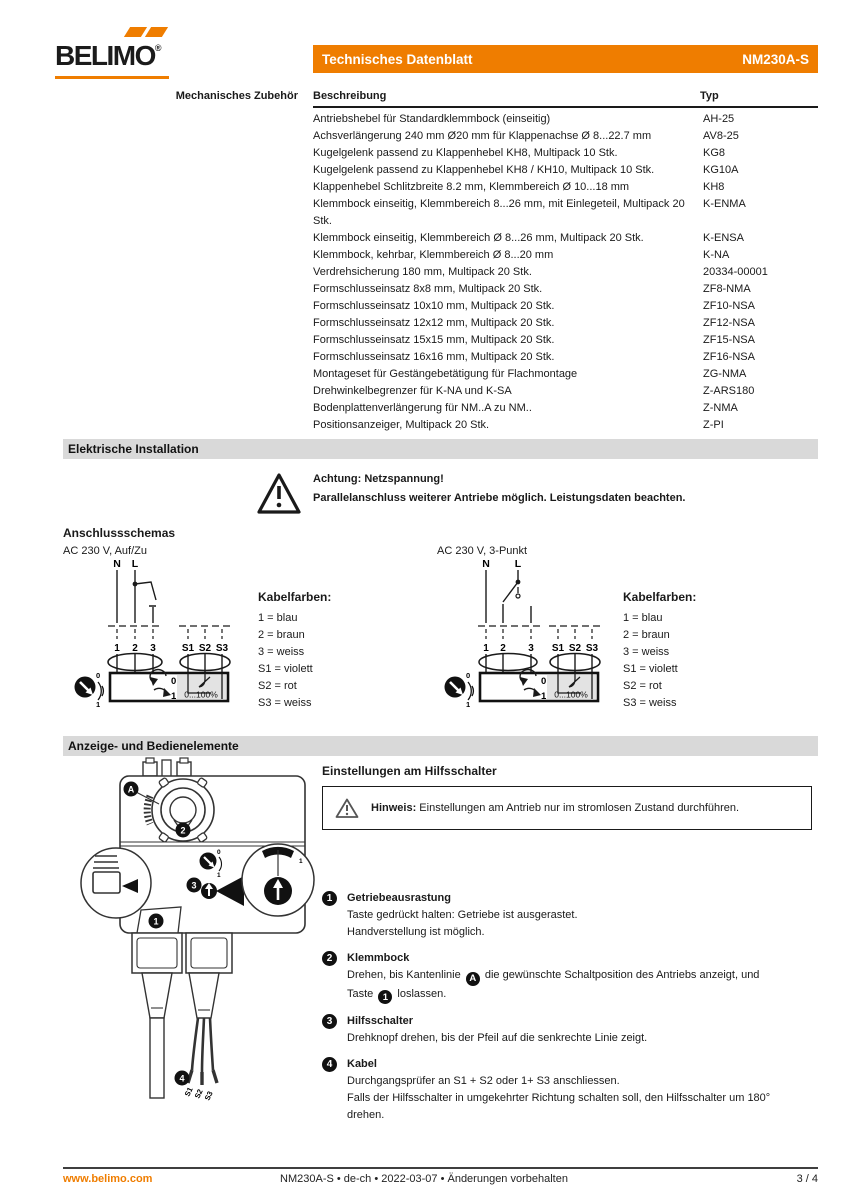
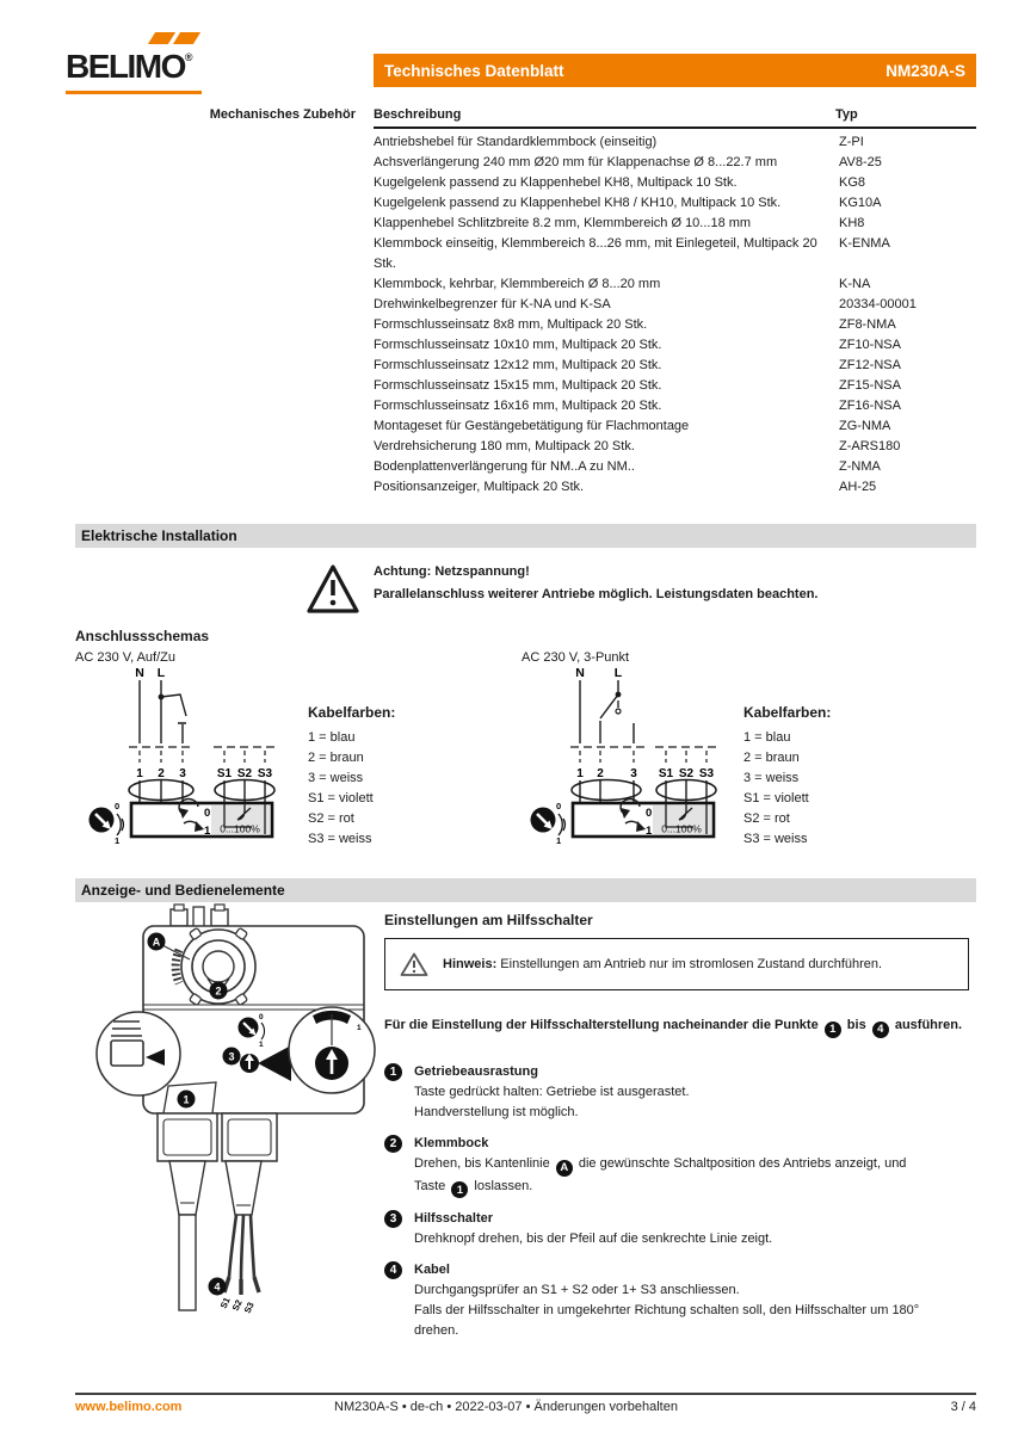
  BELIMO®
  Technisches Datenblatt
  NM230A-S
  Mechanisches Zubehör
  Beschreibung
  Typ
  Antriebshebel für Standardklemmbock (einseitig)
- AH-25
+ Z-PI
  Achsverlängerung 240 mm Ø20 mm für Klappenachse Ø 8...22.7 mm
  AV8-25
  Kugelgelenk passend zu Klappenhebel KH8, Multipack 10 Stk.
  KG8
  Kugelgelenk passend zu Klappenhebel KH8 / KH10, Multipack 10 Stk.
  KG10A
  Klappenhebel Schlitzbreite 8.2 mm, Klemmbereich Ø 10...18 mm
  KH8
  Klemmbock einseitig, Klemmbereich 8...26 mm, mit Einlegeteil, Multipack 20 Stk.
  K-ENMA
- Klemmbock einseitig, Klemmbereich Ø 8...26 mm, Multipack 20 Stk.
- K-ENSA
  Klemmbock, kehrbar, Klemmbereich Ø 8...20 mm
  K-NA
- Verdrehsicherung 180 mm, Multipack 20 Stk.
+ Drehwinkelbegrenzer für K-NA und K-SA
  20334-00001
  Formschlusseinsatz 8x8 mm, Multipack 20 Stk.
  ZF8-NMA
  Formschlusseinsatz 10x10 mm, Multipack 20 Stk.
  ZF10-NSA
  Formschlusseinsatz 12x12 mm, Multipack 20 Stk.
  ZF12-NSA
  Formschlusseinsatz 15x15 mm, Multipack 20 Stk.
  ZF15-NSA
  Formschlusseinsatz 16x16 mm, Multipack 20 Stk.
  ZF16-NSA
  Montageset für Gestängebetätigung für Flachmontage
  ZG-NMA
- Drehwinkelbegrenzer für K-NA und K-SA
+ Verdrehsicherung 180 mm, Multipack 20 Stk.
  Z-ARS180
  Bodenplattenverlängerung für NM..A zu NM..
  Z-NMA
  Positionsanzeiger, Multipack 20 Stk.
- Z-PI
+ AH-25
  Elektrische Installation
  Achtung: Netzspannung!
  Parallelanschluss weiterer Antriebe möglich. Leistungsdaten beachten.
  Anschlussschemas
  AC 230 V, Auf/Zu
  AC 230 V, 3-Punkt
  N
  L
  1
  2
  3
  S1
  S2
  S3
  0...100%
  0
  1
  0
  1
  N
  L
  1
  2
  3
  S1
  S2
  S3
  0...100%
  0
  1
  0
  1
  Kabelfarben:
  1 = blau
  2 = braun
  3 = weiss
  S1 = violett
  S2 = rot
  S3 = weiss
  Kabelfarben:
  1 = blau
  2 = braun
  3 = weiss
  S1 = violett
  S2 = rot
  S3 = weiss
  Anzeige- und Bedienelemente
  A
  2
  3
  1
  4
  Einstellungen am Hilfsschalter
  Hinweis: Einstellungen am Antrieb nur im stromlosen Zustand durchführen.
+ Für die Einstellung der Hilfsschalterstellung nacheinander die Punkte 1 bis 4 ausführen.
  1
  Getriebeausrastung
  Taste gedrückt halten: Getriebe ist ausgerastet.
  Handverstellung ist möglich.
  2
  Klemmbock
  Drehen, bis Kantenlinie A die gewünschte Schaltposition des Antriebs anzeigt, und
  Taste 1 loslassen.
  3
  Hilfsschalter
  Drehknopf drehen, bis der Pfeil auf die senkrechte Linie zeigt.
  4
  Kabel
  Durchgangsprüfer an S1 + S2 oder 1+ S3 anschliessen.
  Falls der Hilfsschalter in umgekehrter Richtung schalten soll, den Hilfsschalter um 180° drehen.
  NM230A-S • de-ch • 2022-03-07 • Änderungen vorbehalten
  www.belimo.com
  3 / 4
